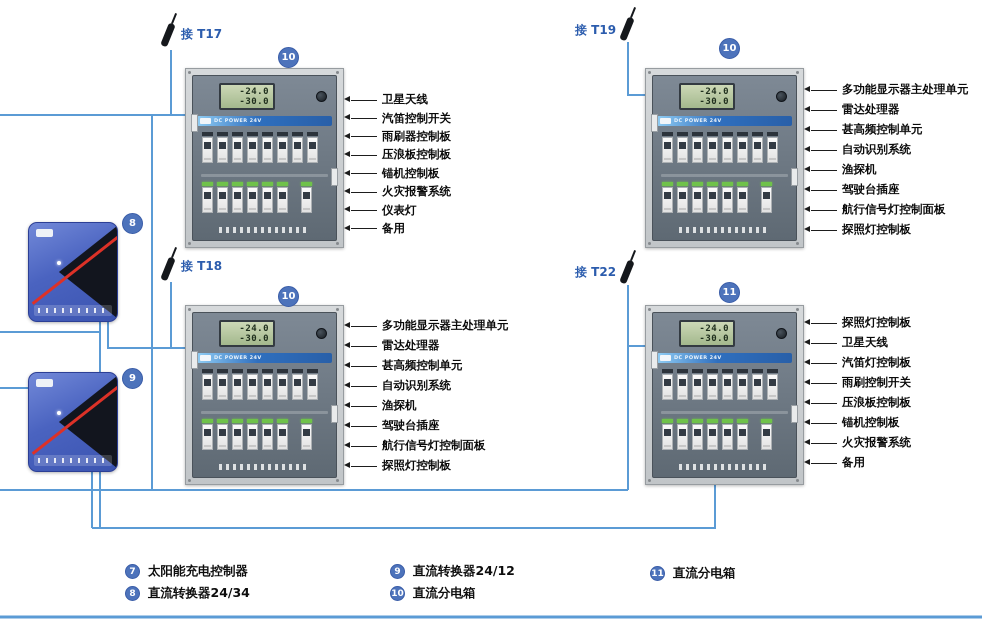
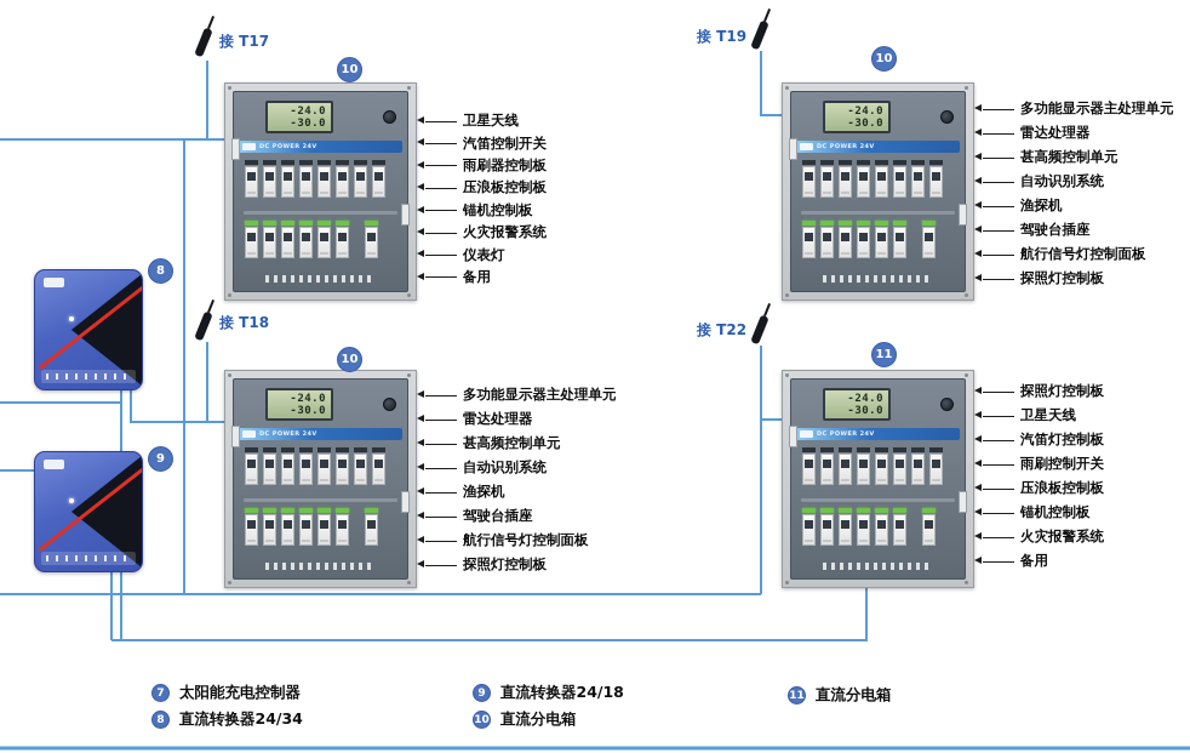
  -24.0
  -30.0
  -24.0
  -30.0
  -24.0
  -30.0
  -24.0
  -30.0
  接 T17
  接 T19
  接 T18
  接 T22
  10
  10
  10
  11
  8
  9
  卫星天线
  汽笛控制开关
  雨刷器控制板
  压浪板控制板
  锚机控制板
  火灾报警系统
  仪表灯
  备用
  多功能显示器主处理单元
  雷达处理器
  甚高频控制单元
  自动识别系统
  渔探机
  驾驶台插座
  航行信号灯控制面板
  探照灯控制板
  多功能显示器主处理单元
  雷达处理器
  甚高频控制单元
  自动识别系统
  渔探机
  驾驶台插座
  航行信号灯控制面板
  探照灯控制板
  探照灯控制板
  卫星天线
  汽笛灯控制板
  雨刷控制开关
  压浪板控制板
  锚机控制板
  火灾报警系统
  备用
  7
  太阳能充电控制器
  8
  直流转换器24/34
  9
- 直流转换器24/12
+ 直流转换器24/18
  10
  直流分电箱
  11
  直流分电箱
